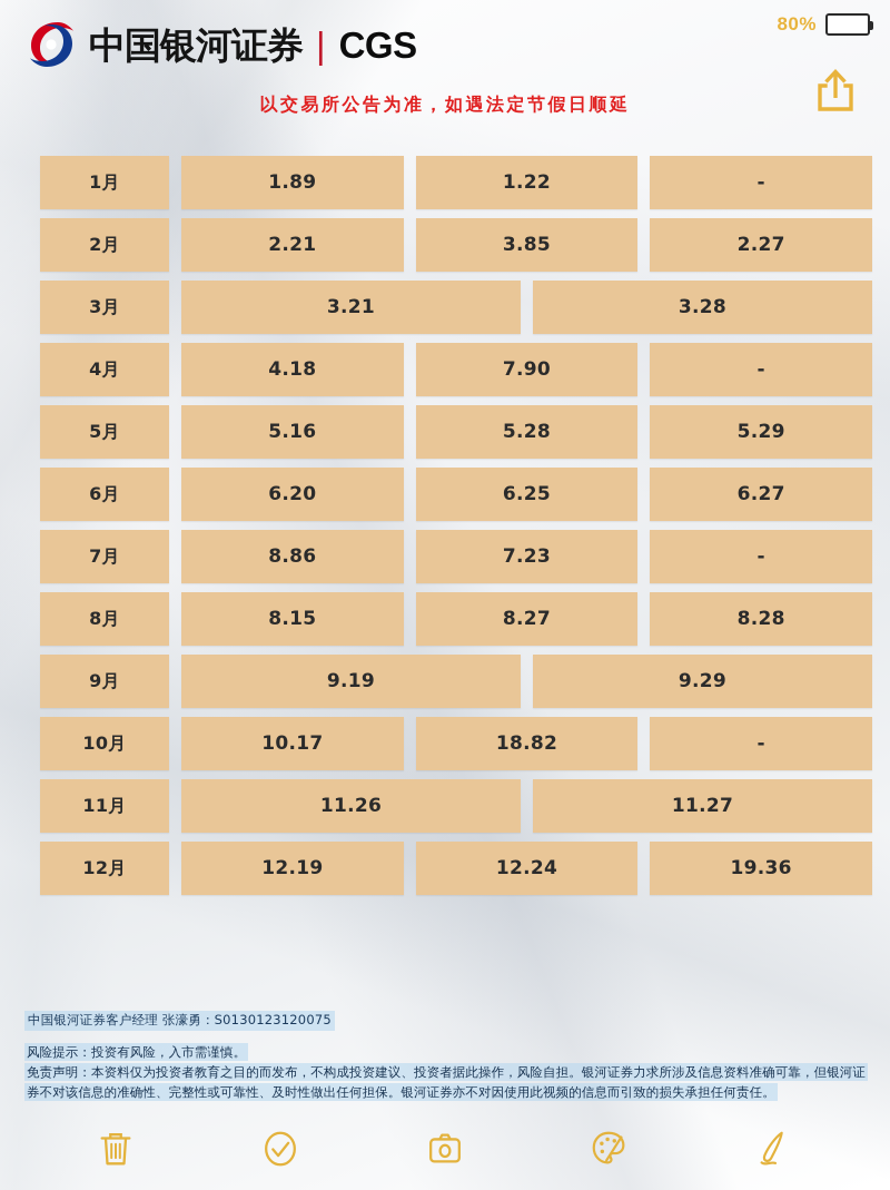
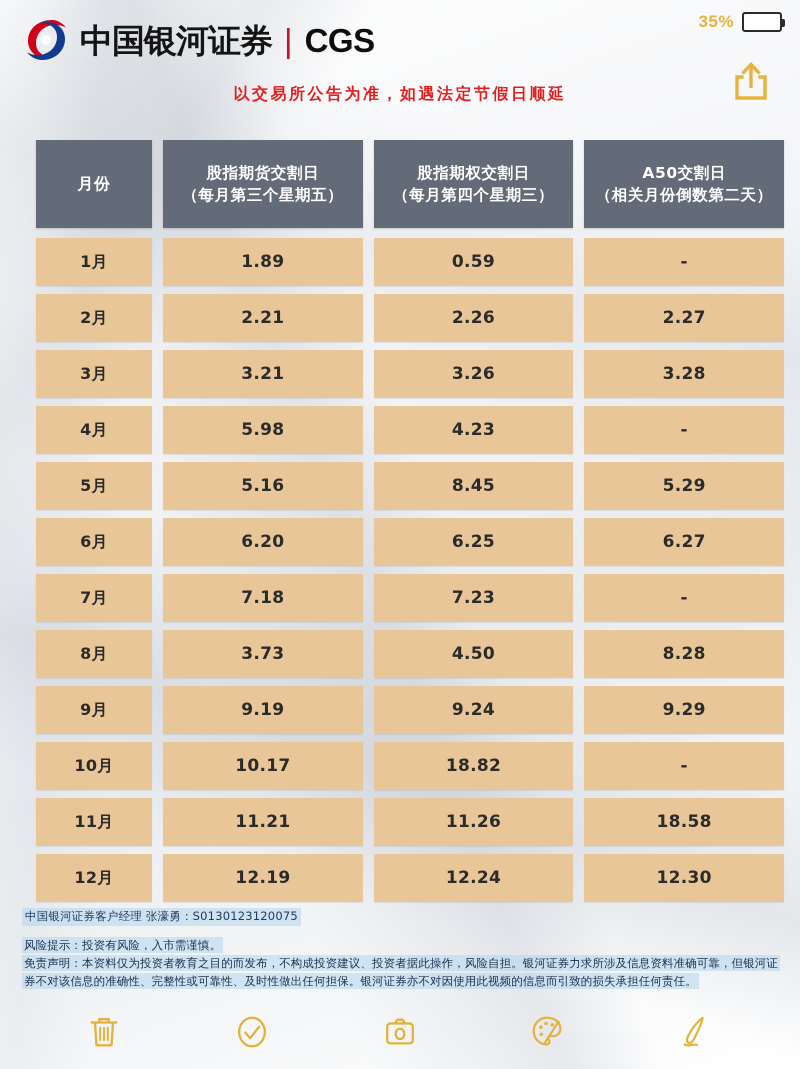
  中国银河证券
  |
  CGS
- 80%
+ 35%
  以交易所公告为准，如遇法定节假日顺延
+ 月份
+ 股指期货交割日
+ （每月第三个星期五）
+ 股指期权交割日
+ （每月第四个星期三）
+ A50交割日
+ （相关月份倒数第二天）
  1月
  1.89
- 1.22
+ 0.59
  -
  2月
  2.21
- 3.85
+ 2.26
  2.27
  3月
  3.21
+ 3.26
  3.28
  4月
- 4.18
+ 5.98
- 7.90
+ 4.23
  -
  5月
  5.16
- 5.28
+ 8.45
  5.29
  6月
  6.20
  6.25
  6.27
  7月
- 8.86
+ 7.18
  7.23
  -
  8月
- 8.15
+ 3.73
- 8.27
+ 4.50
  8.28
  9月
  9.19
+ 9.24
  9.29
  10月
  10.17
  18.82
  -
  11月
+ 11.21
  11.26
- 11.27
+ 18.58
  12月
  12.19
  12.24
- 19.36
+ 12.30
  中国银河证券客户经理 张濠勇：S0130123120075
  风险提示：投资有风险，入市需谨慎。
  免责声明：本资料仅为投资者教育之目的而发布，不构成投资建议、投资者据此操作，风险自担。银河证券力求所涉及信息资料准确可靠，但银河证券不对该信息的准确性、完整性或可靠性、及时性做出任何担保。银河证券亦不对因使用此视频的信息而引致的损失承担任何责任。
